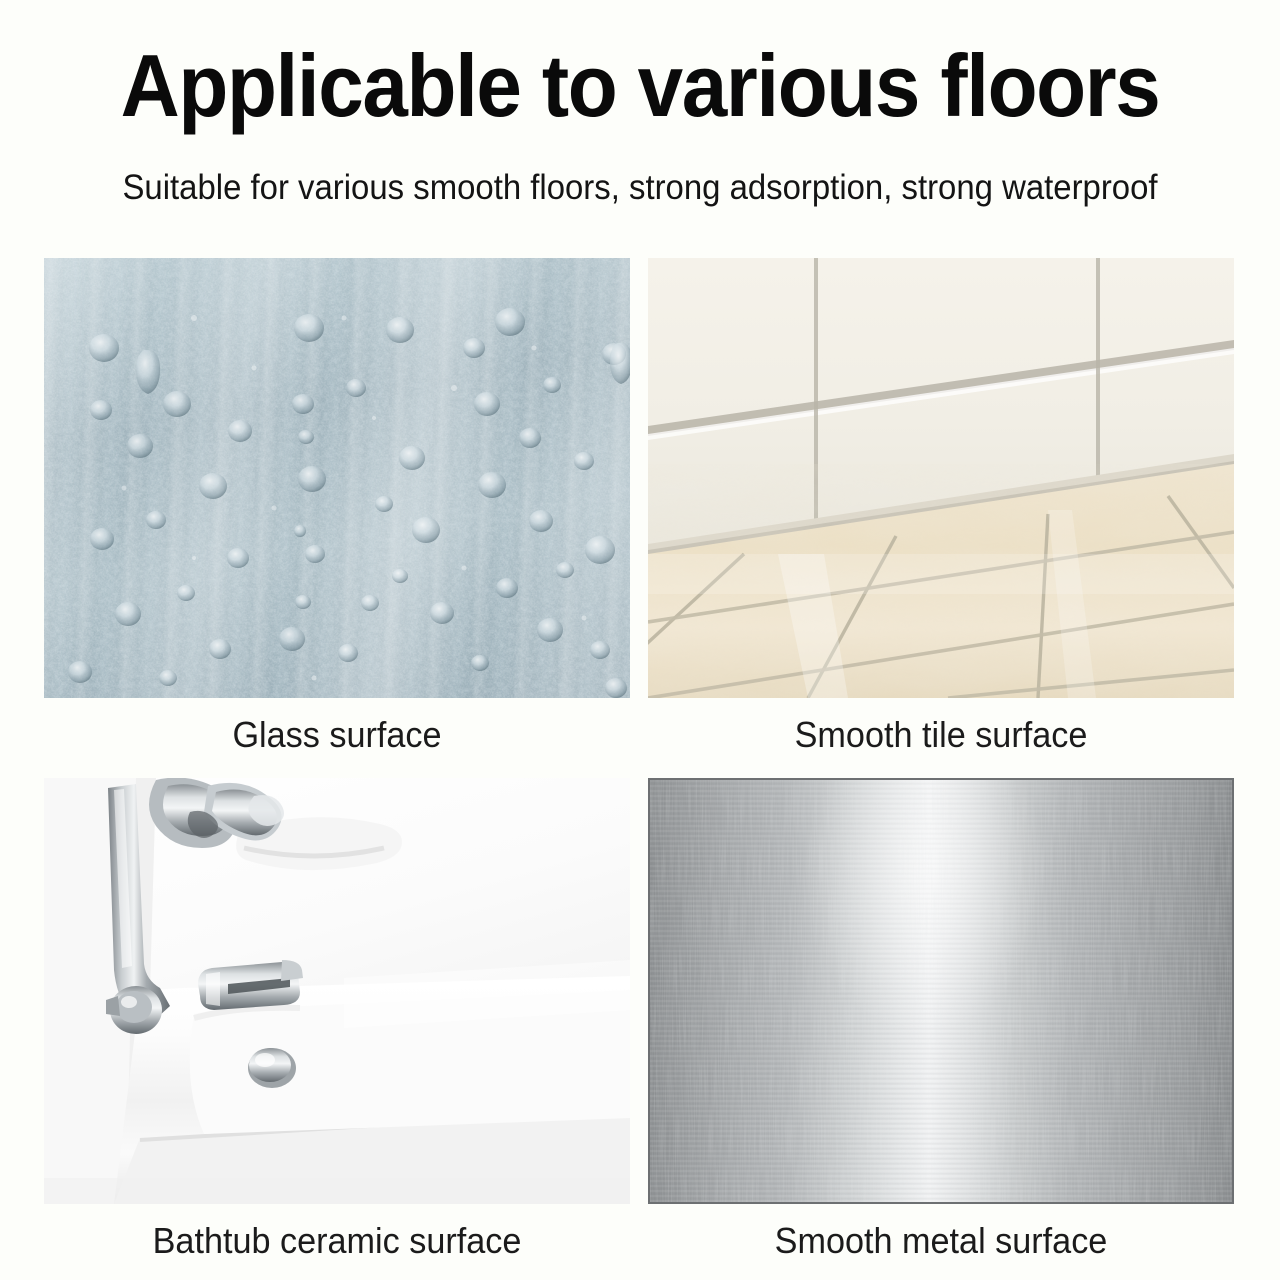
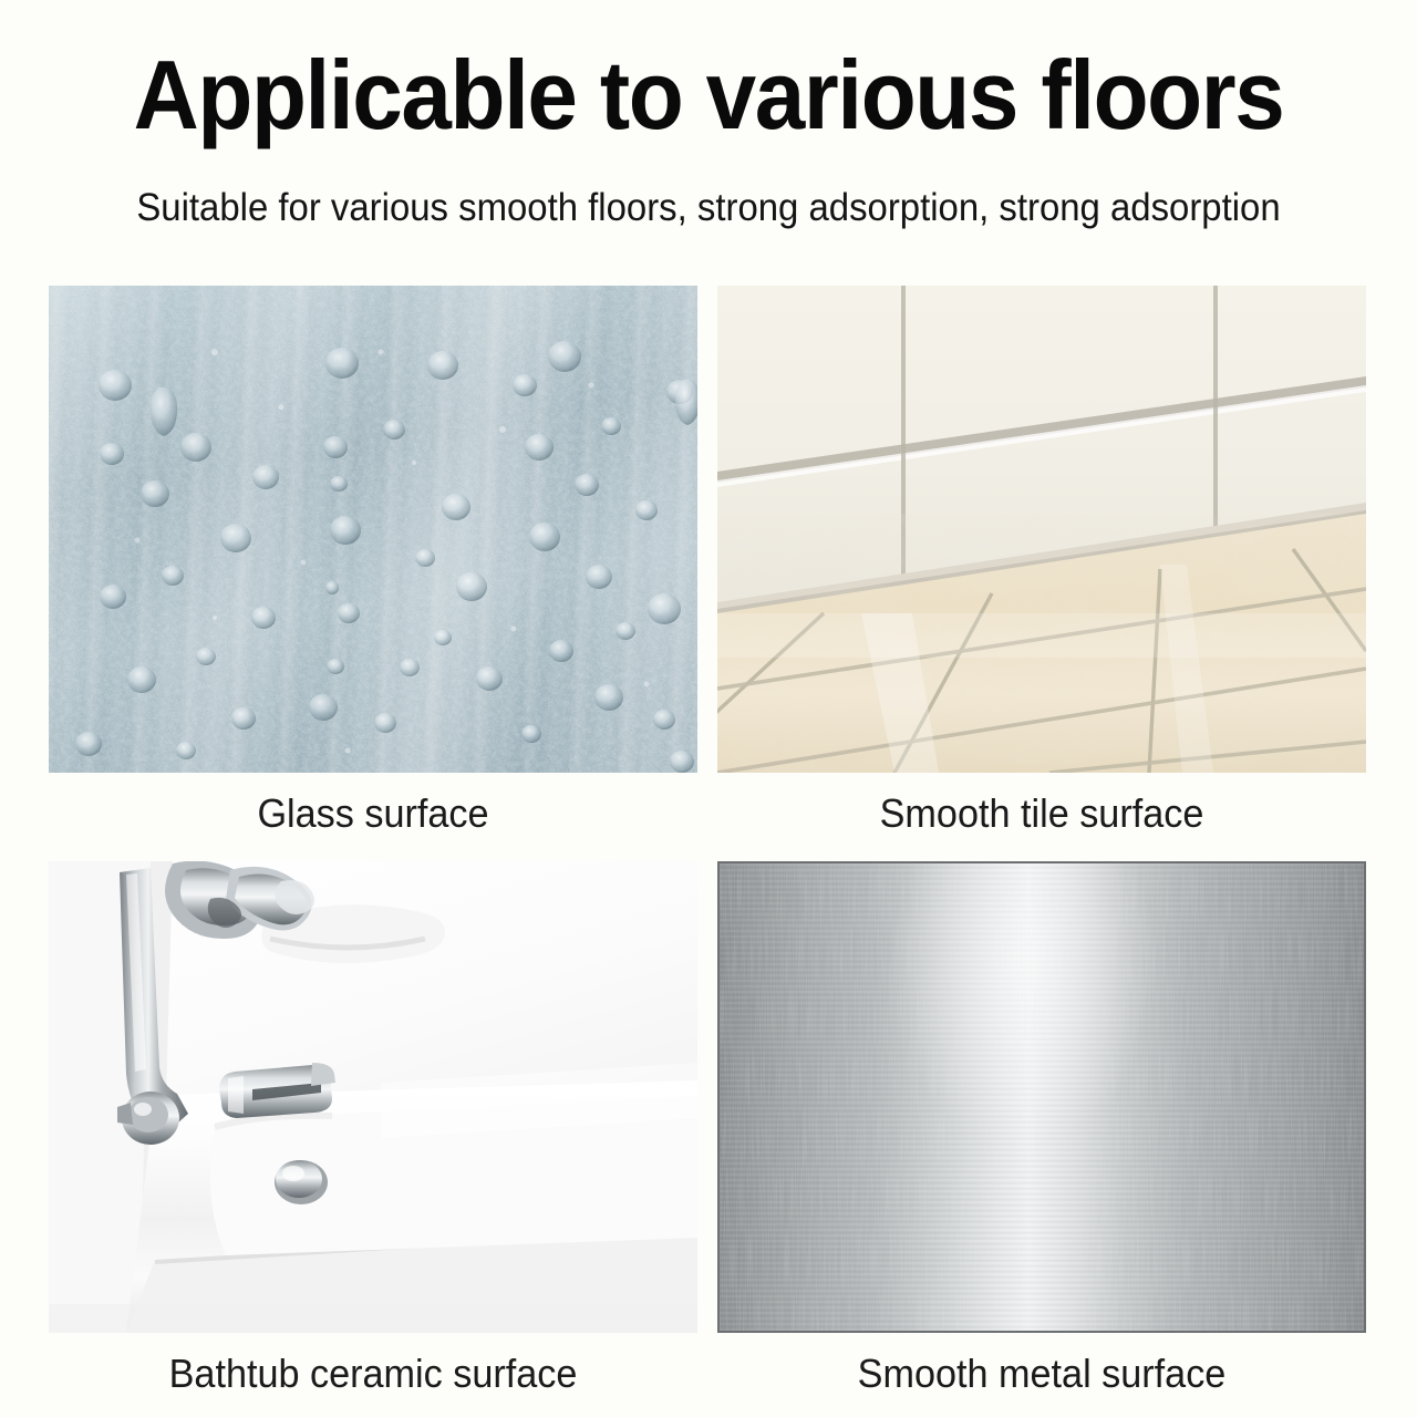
  Applicable to various floors
- Suitable for various smooth floors, strong adsorption, strong waterproof
+ Suitable for various smooth floors, strong adsorption, strong adsorption
  Glass surface
  Smooth tile surface
  Bathtub ceramic surface
  Smooth metal surface
